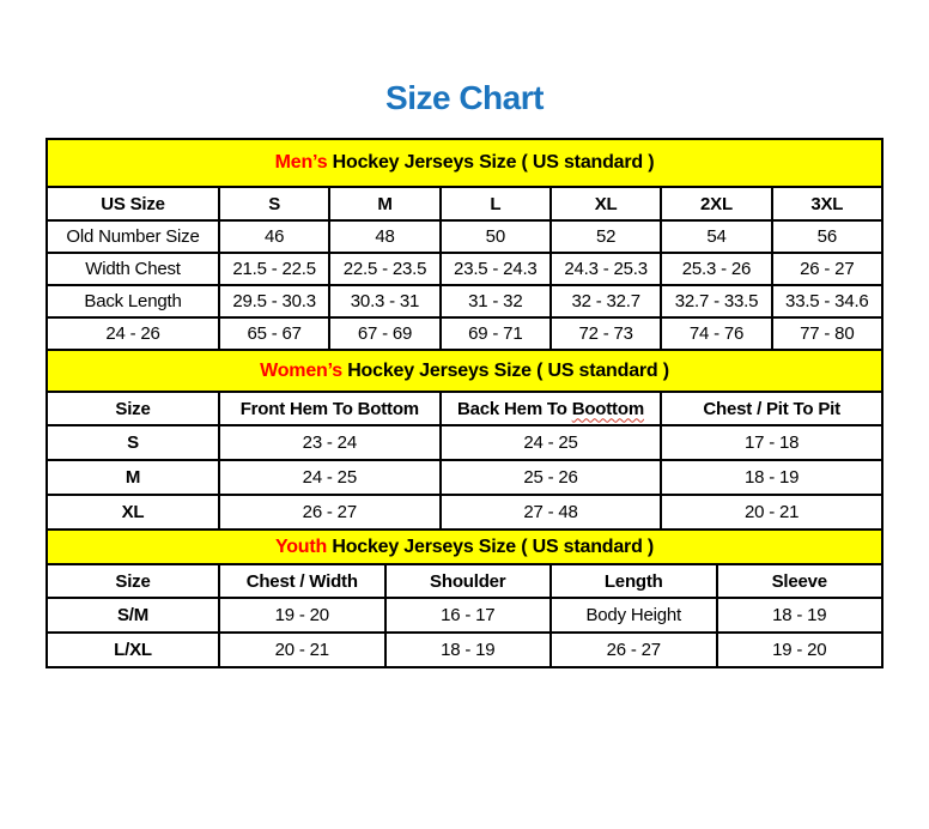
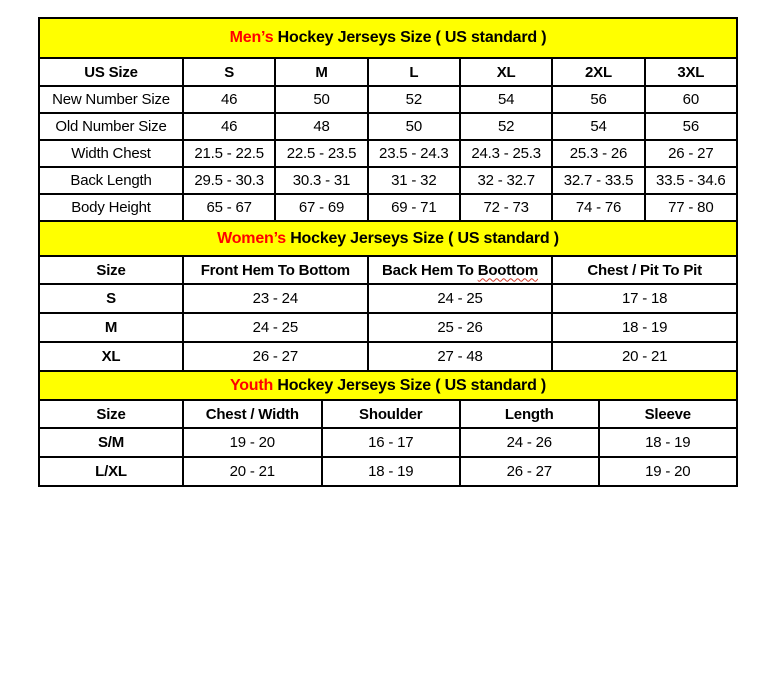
- Size Chart
  Men’s Hockey Jerseys Size ( US standard )
  US Size	S	M	L	XL	2XL	3XL
+ New Number Size	46	50	52	54	56	60
  Old Number Size	46	48	50	52	54	56
  Width Chest	21.5 - 22.5	22.5 - 23.5	23.5 - 24.3	24.3 - 25.3	25.3 - 26	26 - 27
  Back Length	29.5 - 30.3	30.3 - 31	31 - 32	32 - 32.7	32.7 - 33.5	33.5 - 34.6
- 24 - 26	65 - 67	67 - 69	69 - 71	72 - 73	74 - 76	77 - 80
+ Body Height	65 - 67	67 - 69	69 - 71	72 - 73	74 - 76	77 - 80
  Women’s Hockey Jerseys Size ( US standard )
  Size	Front Hem To Bottom	Back Hem To Boottom	Chest / Pit To Pit
  S	23 - 24	24 - 25	17 - 18
  M	24 - 25	25 - 26	18 - 19
  XL	26 - 27	27 - 48	20 - 21
  Youth Hockey Jerseys Size ( US standard )
  Size	Chest / Width	Shoulder	Length	Sleeve
- S/M	19 - 20	16 - 17	Body Height	18 - 19
+ S/M	19 - 20	16 - 17	24 - 26	18 - 19
  L/XL	20 - 21	18 - 19	26 - 27	19 - 20
